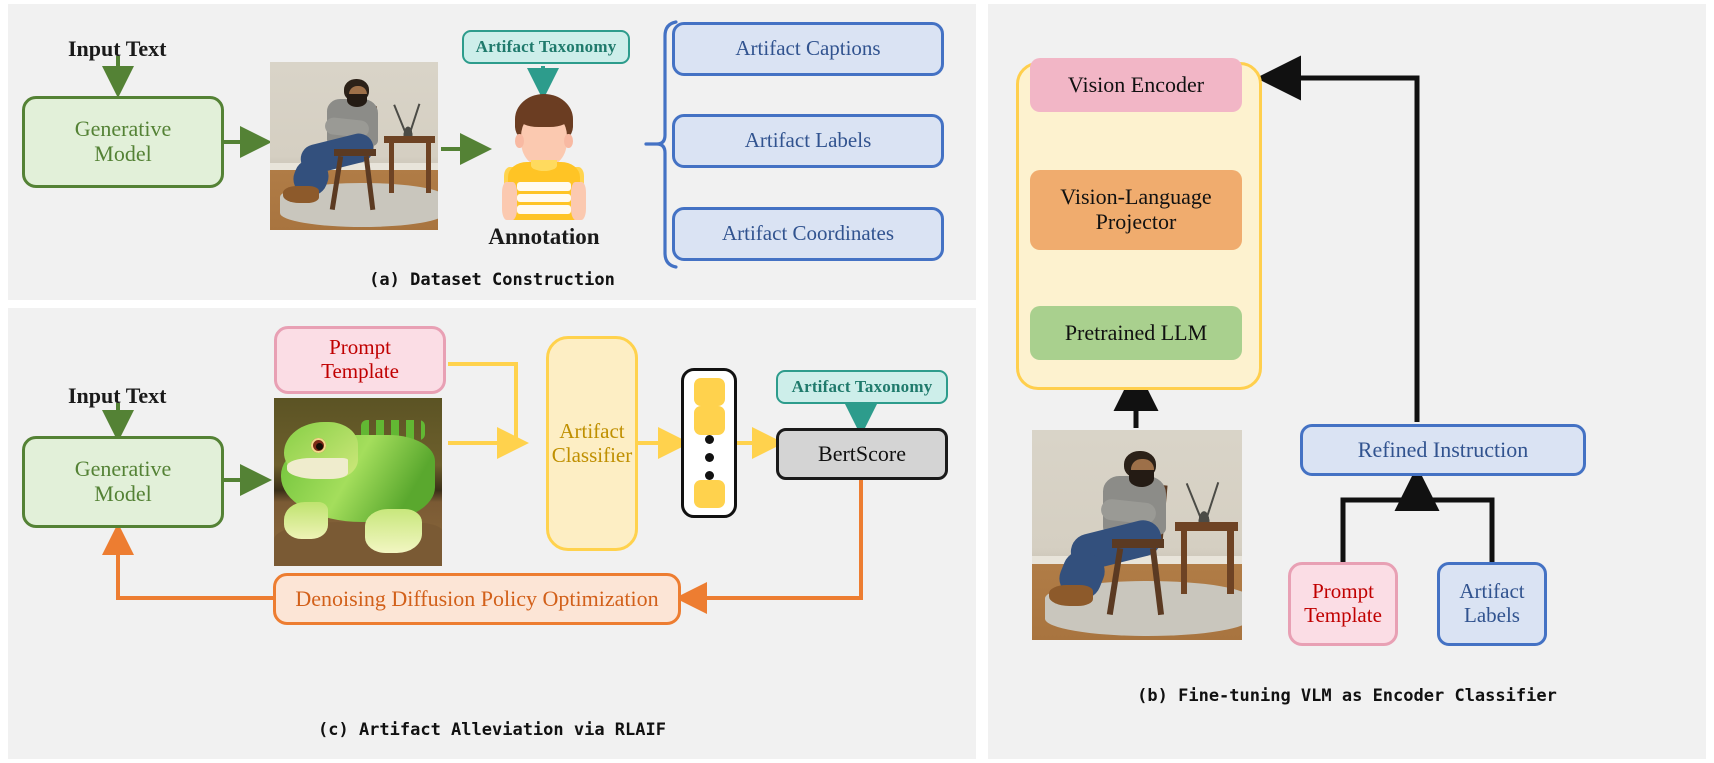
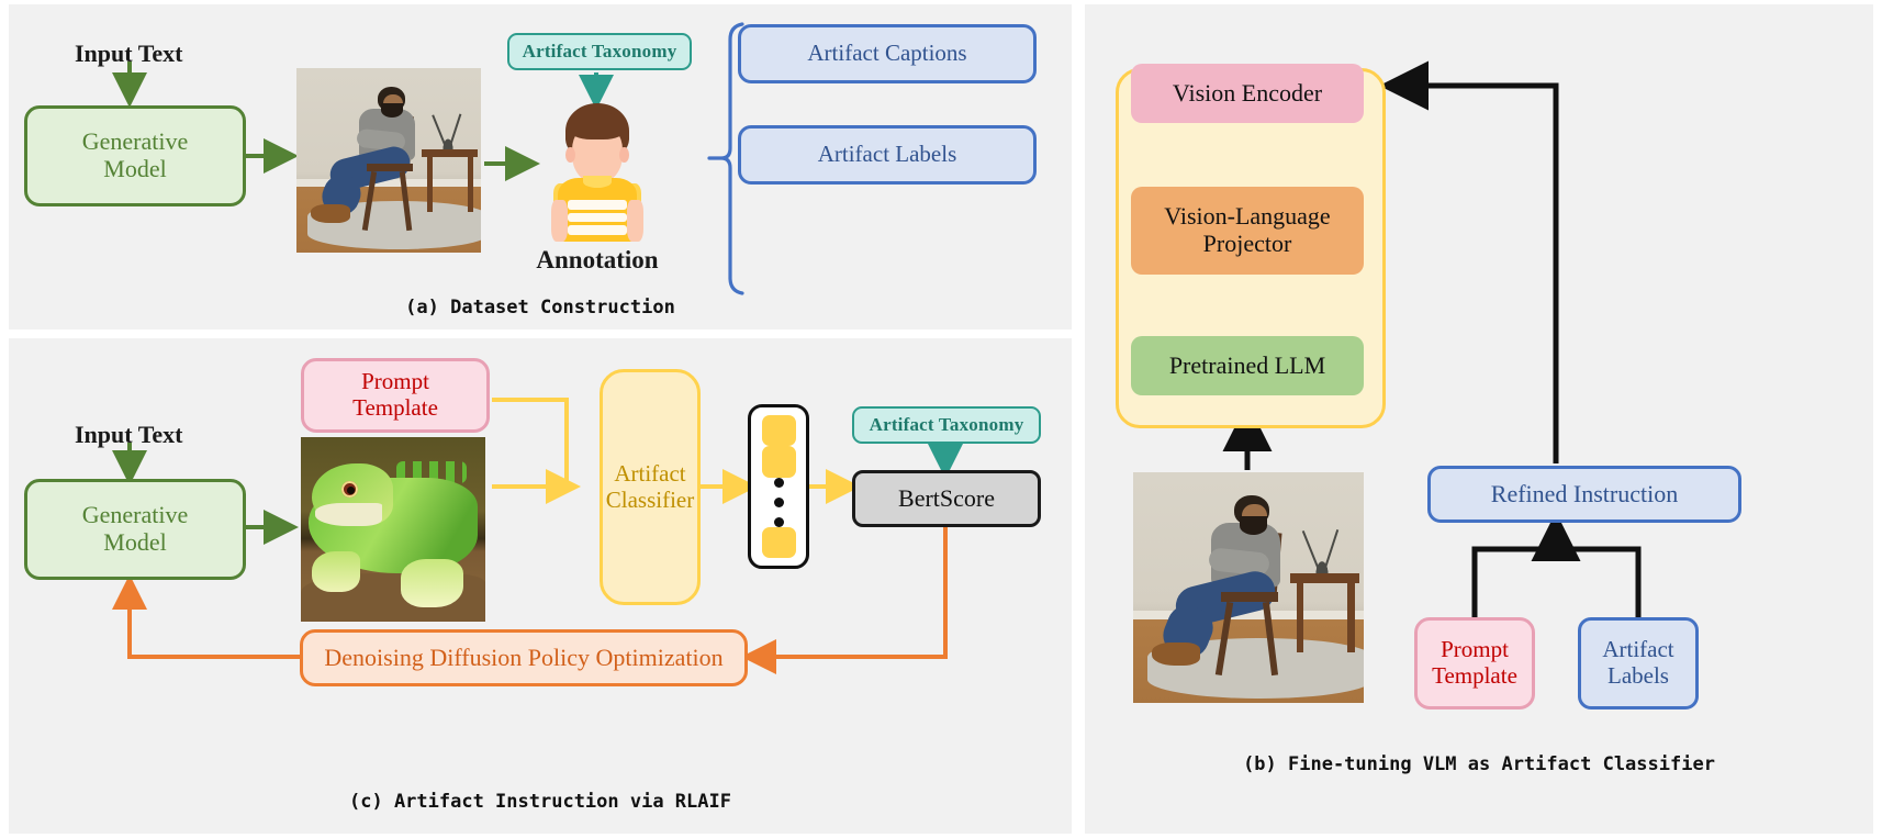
  Input Text
  Generative
  Model
  Artifact Taxonomy
  Annotation
  Artifact Captions
  Artifact Labels
- Artifact Coordinates
  (a) Dataset Construction
  Input Text
  Generative
  Model
  Prompt
  Template
  Artifact
  Classifier
  Artifact Taxonomy
  BertScore
  Denoising Diffusion Policy Optimization
- (c) Artifact Alleviation via RLAIF
+ (c) Artifact Instruction via RLAIF
  Vision Encoder
  Vision-Language
  Projector
  Pretrained LLM
  Refined Instruction
  Prompt
  Template
  Artifact
  Labels
- (b) Fine-tuning VLM as Encoder Classifier
+ (b) Fine-tuning VLM as Artifact Classifier
